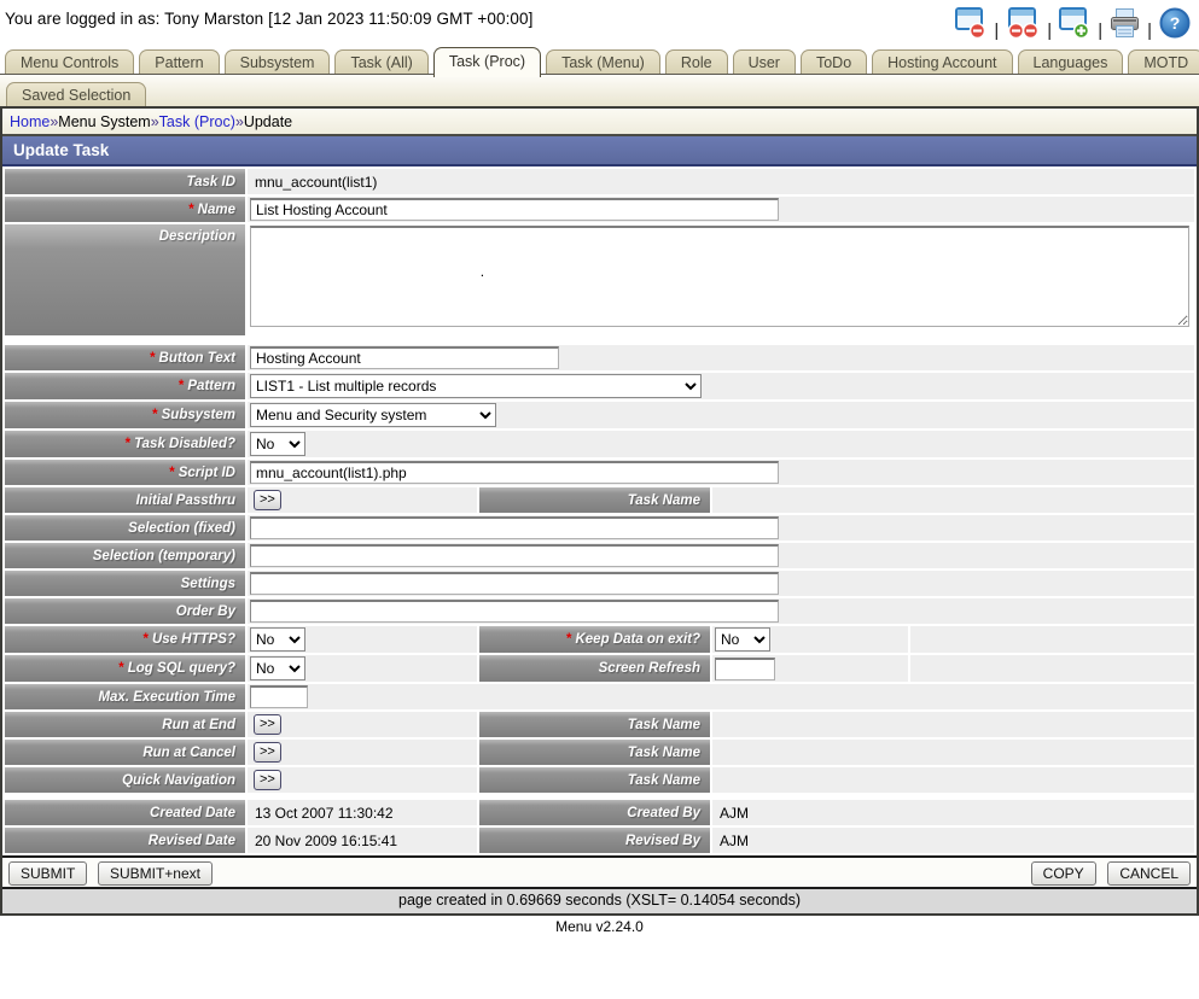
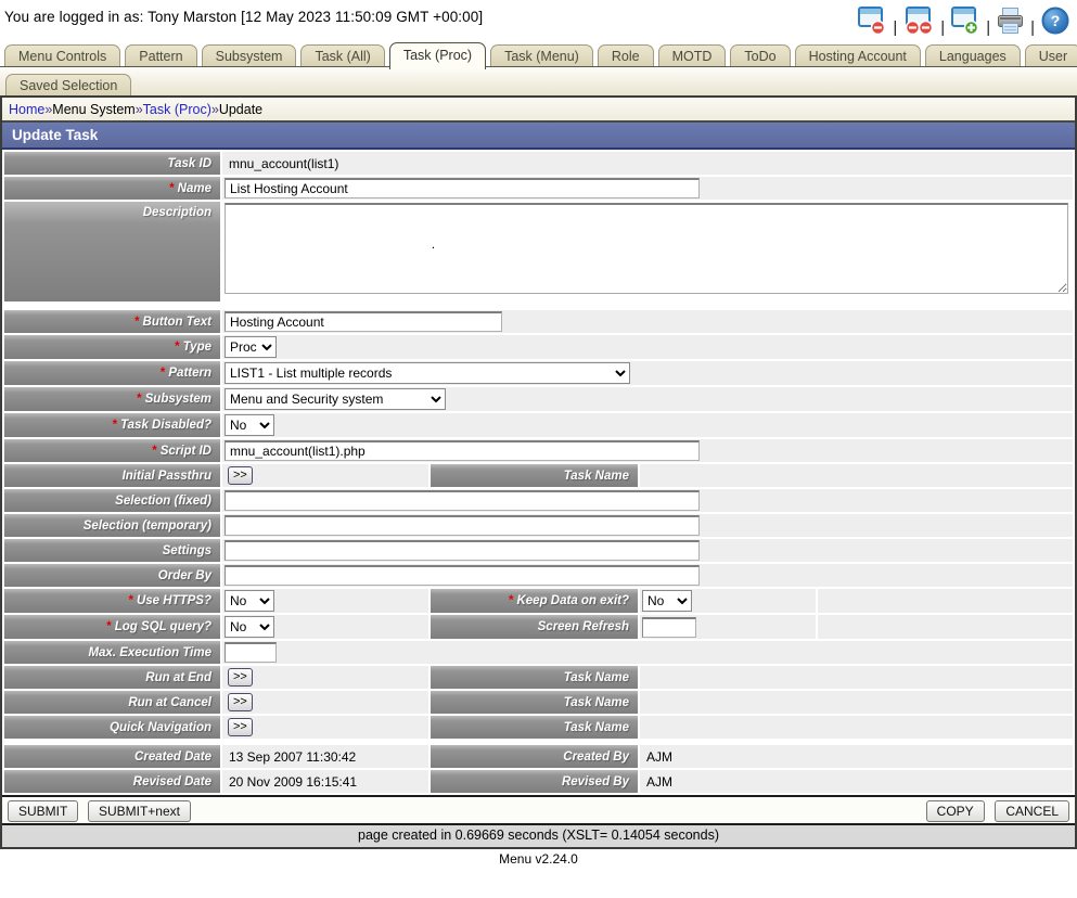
- You are logged in as: Tony Marston [12 Jan 2023 11:50:09 GMT +00:00]
+ You are logged in as: Tony Marston [12 May 2023 11:50:09 GMT +00:00]
  |
  |
  |
  |
  ?
  Menu Controls
  Pattern
  Subsystem
  Task (All)
  Task (Proc)
  Task (Menu)
  Role
- User
+ MOTD
  ToDo
  Hosting Account
  Languages
- MOTD
+ User
  Saved Selection
  Home»Menu System»Task (Proc)»Update
  Update Task
  Task ID	mnu_account(list1)
  * Name	List Hosting Account
  Description	.
  * Button Text	Hosting Account
+ * Type	Proc
  * Pattern	LIST1 - List multiple records
  * Subsystem	Menu and Security system
  * Task Disabled?	No
  * Script ID	mnu_account(list1).php
  Initial Passthru	>>	Task Name
  Selection (fixed)
  Selection (temporary)
  Settings
  Order By
  * Use HTTPS?	No	* Keep Data on exit?	No
  * Log SQL query?	No	Screen Refresh
  Max. Execution Time
  Run at End	>>	Task Name
  Run at Cancel	>>	Task Name
  Quick Navigation	>>	Task Name
- Created Date	13 Oct 2007 11:30:42	Created By	AJM
+ Created Date	13 Sep 2007 11:30:42	Created By	AJM
  Revised Date	20 Nov 2009 16:15:41	Revised By	AJM
  SUBMIT SUBMIT+next
  COPY CANCEL
  page created in 0.69669 seconds (XSLT= 0.14054 seconds)
  Menu v2.24.0
